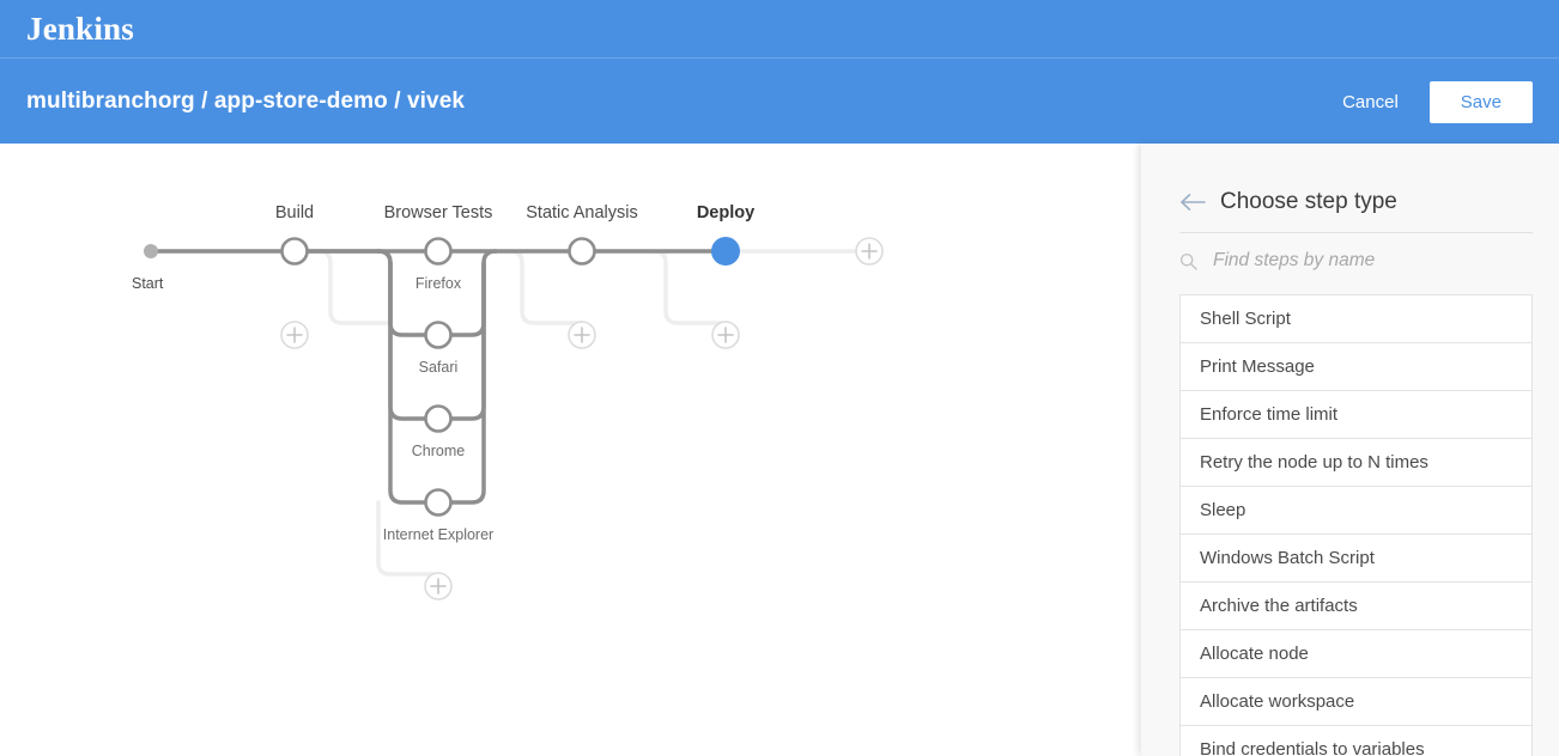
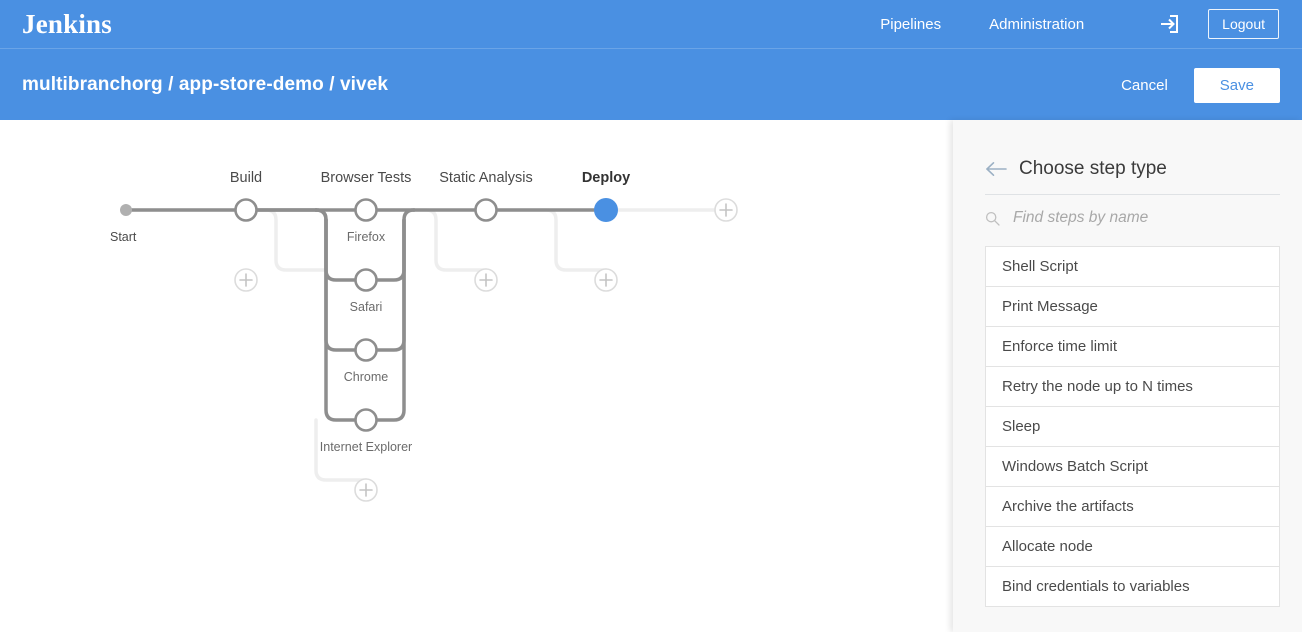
  Jenkins
+ Pipelines
+ Administration
+ Logout
  multibranchorg / app-store-demo / vivek
  Cancel
  Save
  Start
  Build
  Browser Tests
  Static Analysis
  Deploy
  Firefox
  Safari
  Chrome
  Internet Explorer
  Choose step type
  Find steps by name
  Shell Script
  Print Message
  Enforce time limit
  Retry the node up to N times
  Sleep
  Windows Batch Script
  Archive the artifacts
  Allocate node
- Allocate workspace
  Bind credentials to variables
